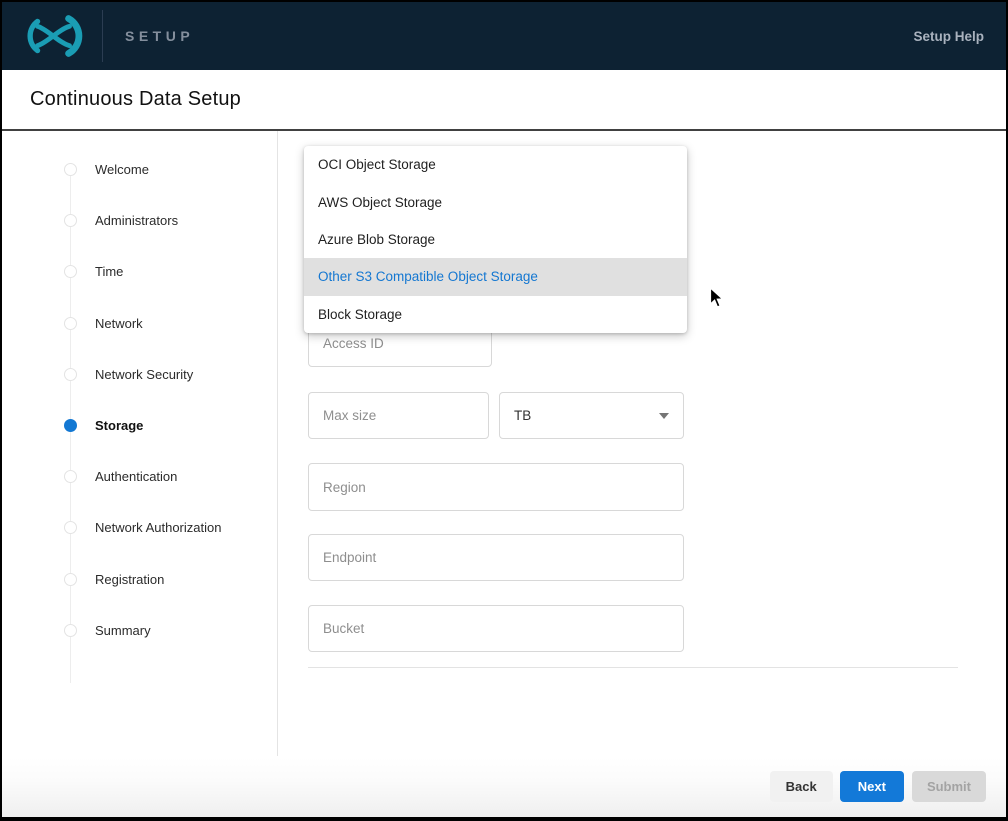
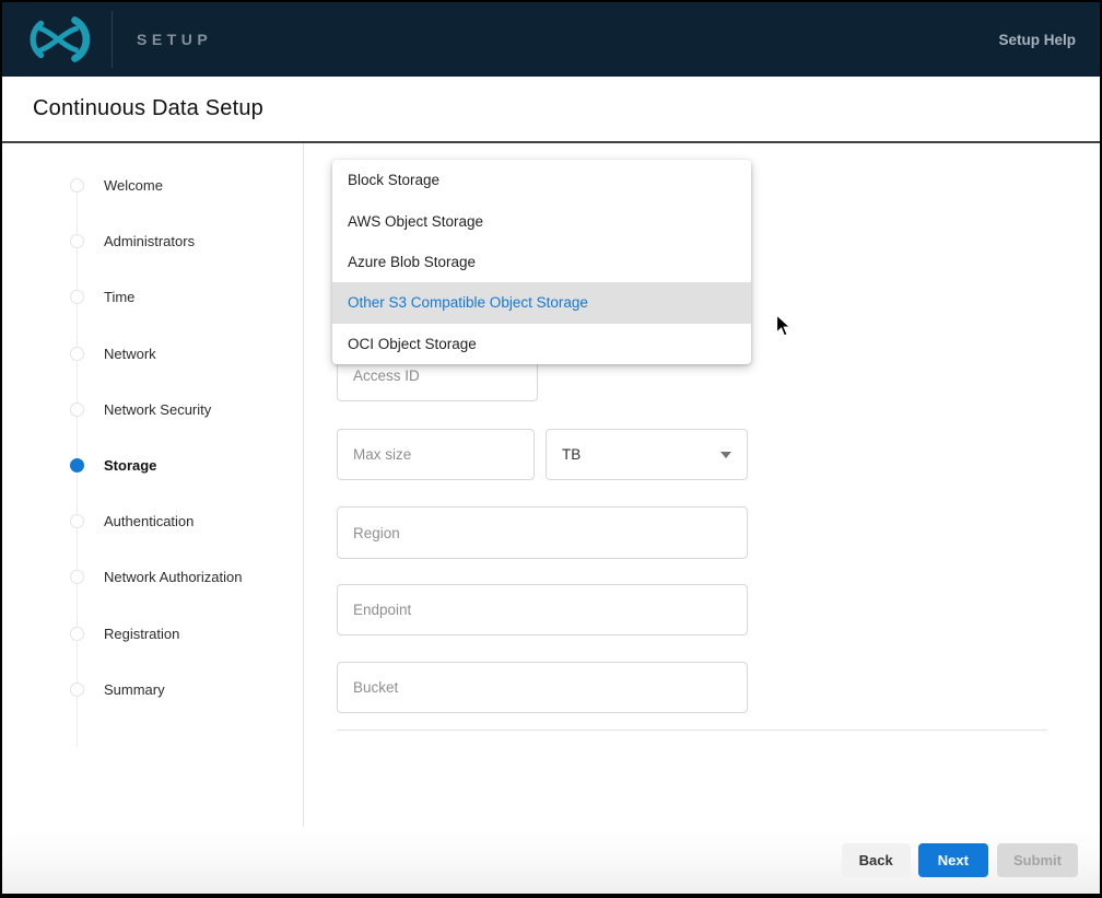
  SETUP
  Setup Help
  Continuous Data Setup
  Welcome
  Administrators
  Time
  Network
  Network Security
  Storage
  Authentication
  Network Authorization
  Registration
  Summary
  Access ID
  Max size
  TB
  Region
  Endpoint
  Bucket
- OCI Object Storage
+ Block Storage
  AWS Object Storage
  Azure Blob Storage
  Other S3 Compatible Object Storage
- Block Storage
+ OCI Object Storage
  Back
  Next
  Submit
